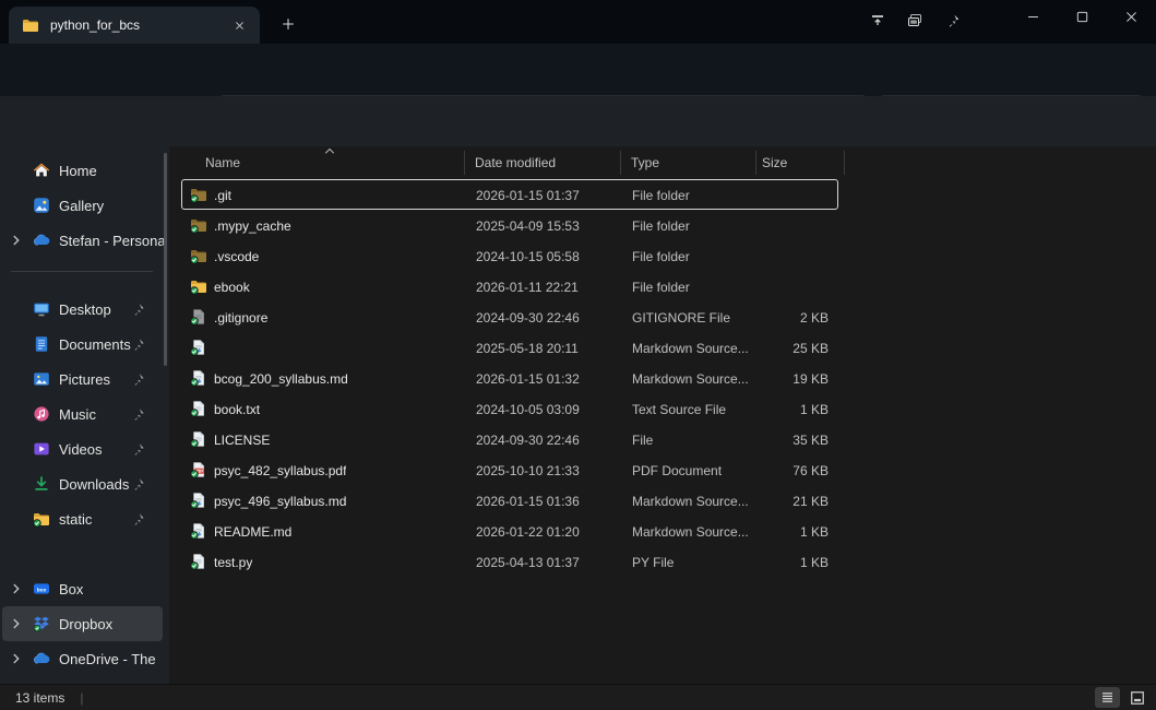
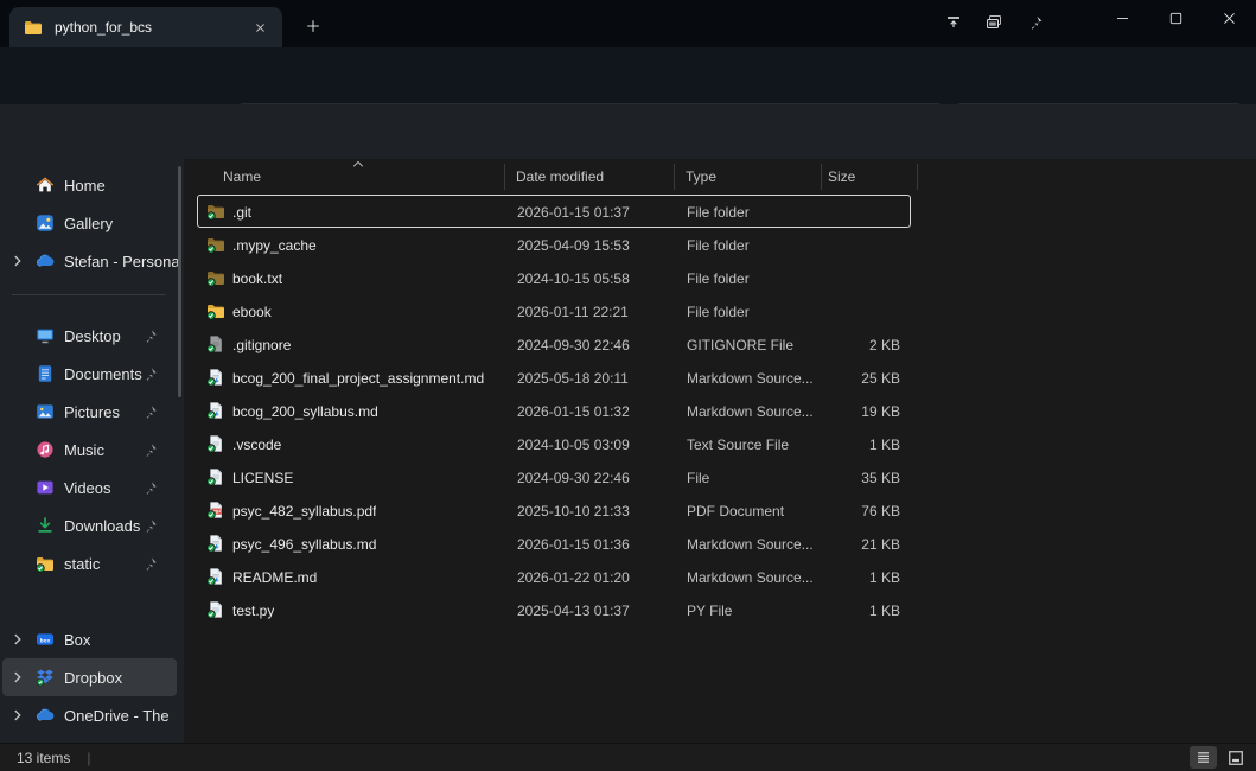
  python_for_bcs
  Home
  Gallery
  Stefan - Persona
  Desktop
  Documents
  Pictures
  Music
  Videos
  Downloads
  static
  Box
  Dropbox
  OneDrive - The
  Name
  Date modified
  Type
  Size
  .git
  2026-01-15 01:37
  File folder
  .mypy_cache
  2025-04-09 15:53
  File folder
- .vscode
+ book.txt
  2024-10-15 05:58
  File folder
  ebook
  2026-01-11 22:21
  File folder
  .gitignore
  2024-09-30 22:46
  GITIGNORE File
  2 KB
+ bcog_200_final_project_assignment.md
  2025-05-18 20:11
  Markdown Source...
  25 KB
  bcog_200_syllabus.md
  2026-01-15 01:32
  Markdown Source...
  19 KB
- book.txt
+ .vscode
  2024-10-05 03:09
  Text Source File
  1 KB
  LICENSE
  2024-09-30 22:46
  File
  35 KB
  psyc_482_syllabus.pdf
  2025-10-10 21:33
  PDF Document
  76 KB
  psyc_496_syllabus.md
  2026-01-15 01:36
  Markdown Source...
  21 KB
  README.md
  2026-01-22 01:20
  Markdown Source...
  1 KB
  test.py
  2025-04-13 01:37
  PY File
  1 KB
  13 items
  |
